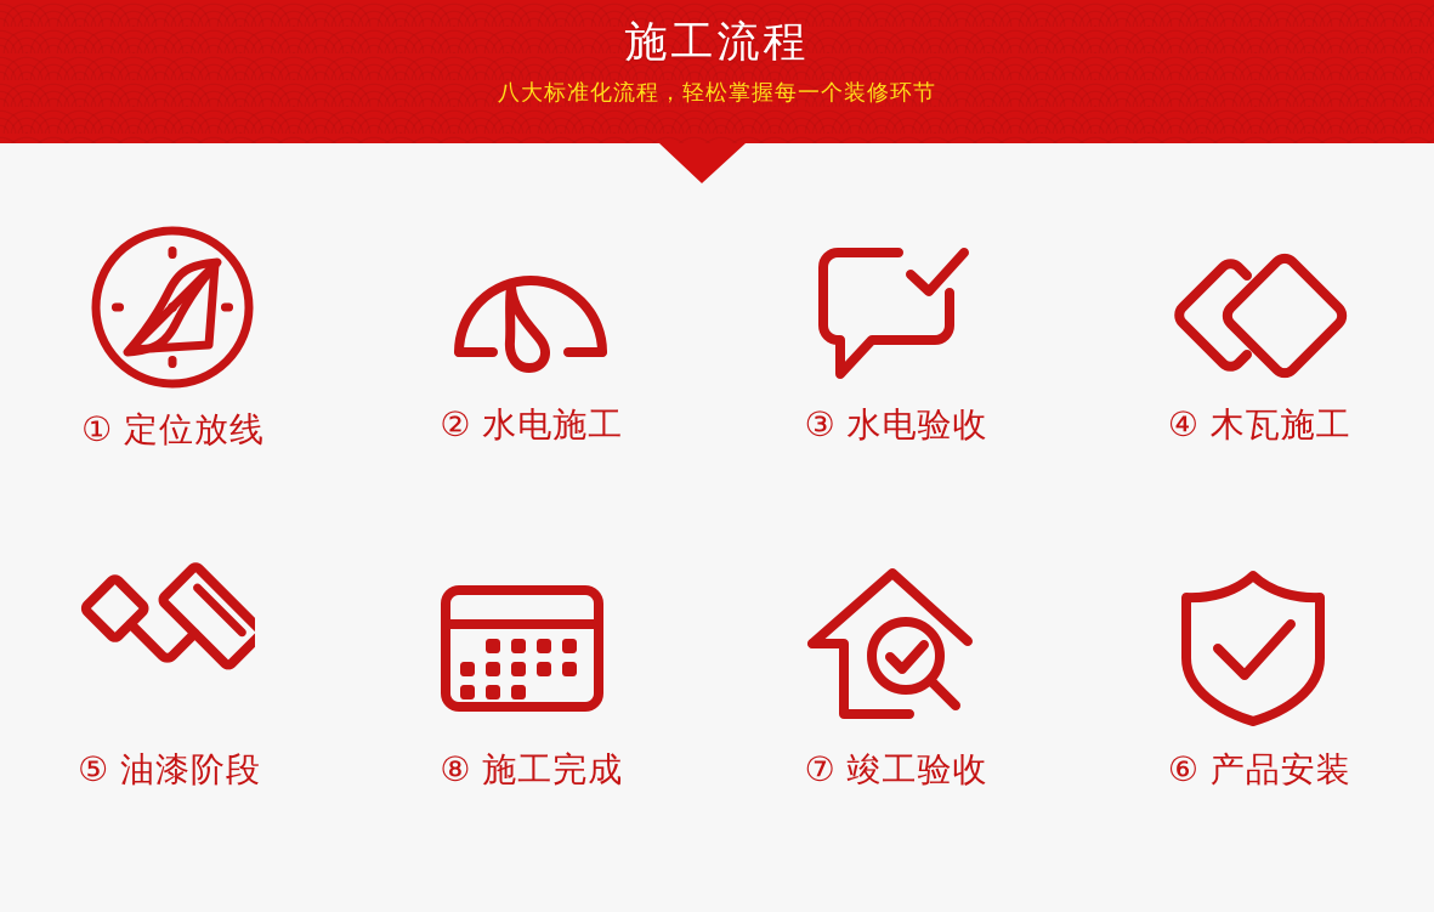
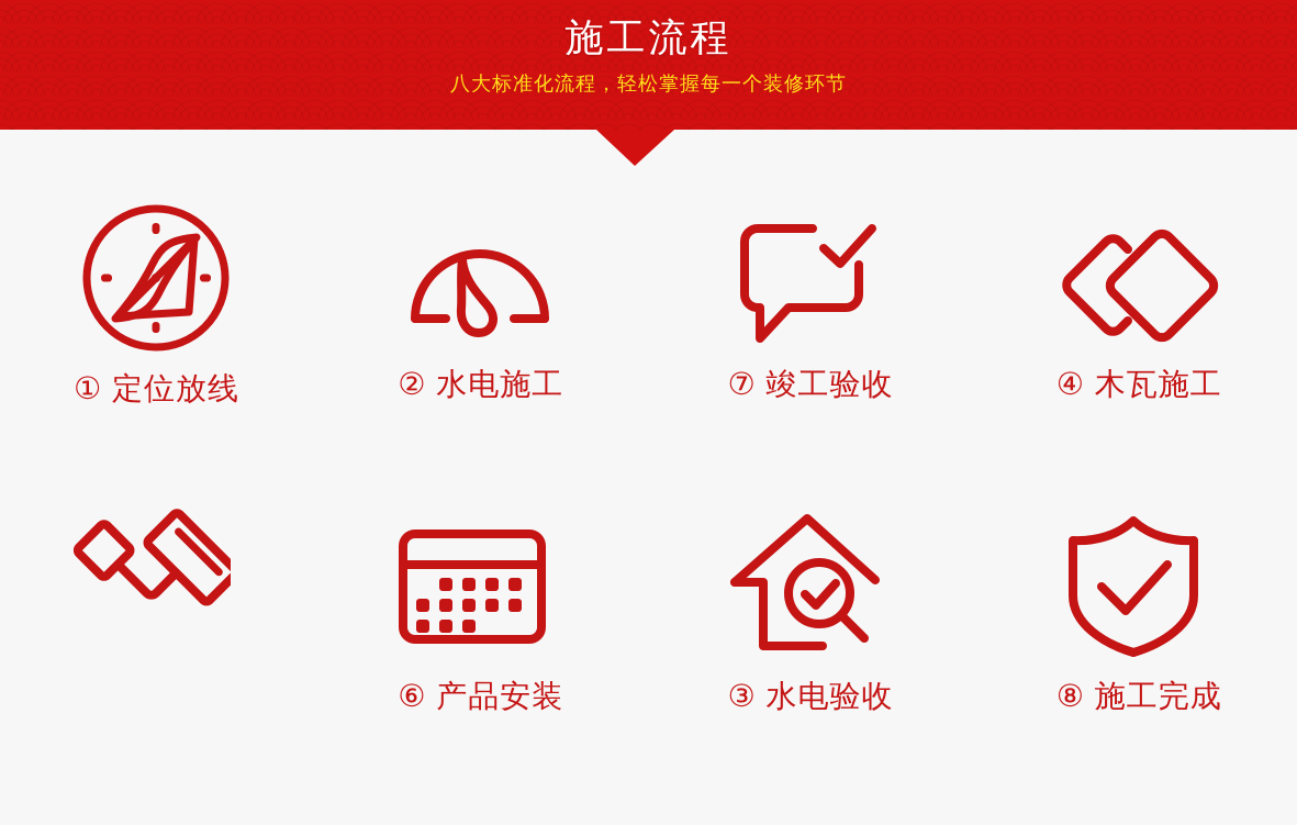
  施工流程
  八大标准化流程，轻松掌握每一个装修环节
  ① 定位放线
  ② 水电施工
- ③ 水电验收
+ ⑦ 竣工验收
  ④ 木瓦施工
- ⑤ 油漆阶段
- ⑧ 施工完成
+ ⑥ 产品安装
- ⑦ 竣工验收
+ ③ 水电验收
- ⑥ 产品安装
+ ⑧ 施工完成
